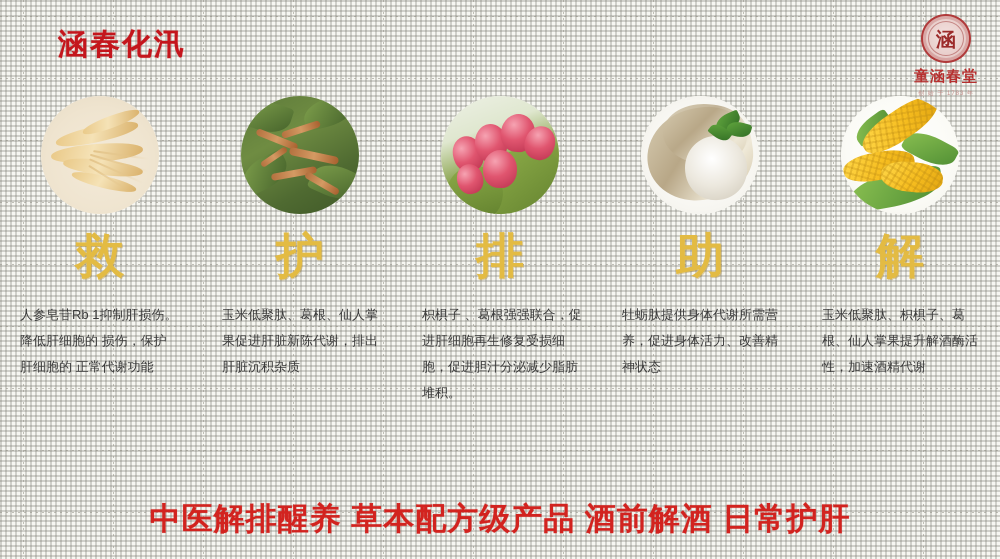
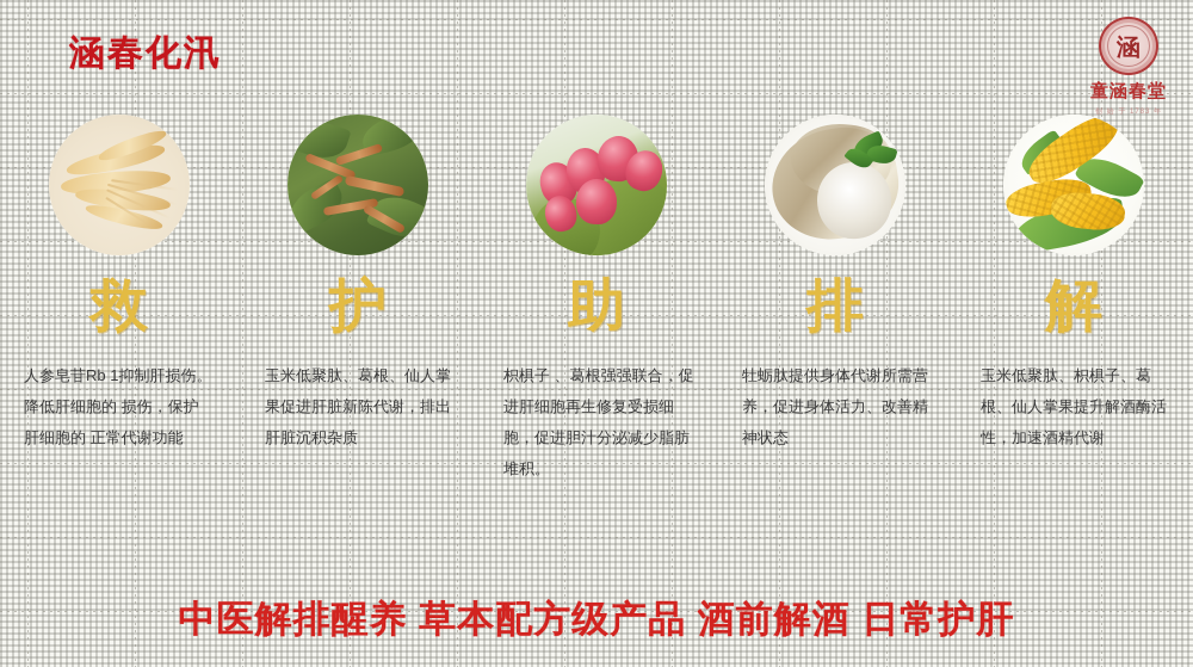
  涵春化汛
  涵
  童涵春堂
  救
  人参皂苷Rb 1抑制肝损伤。降低肝细胞的 损伤，保护肝细胞的 正常代谢功能
  护
  玉米低聚肽、葛根、仙人掌果促进肝脏新陈代谢，排出肝脏沉积杂质
- 排
+ 助
  枳椇子 、葛根强强联合，促进肝细胞再生修复受损细胞，促进胆汁分泌减少脂肪堆积。
- 助
+ 排
  牡蛎肽提供身体代谢所需营养，促进身体活力、改善精神状态
  解
  玉米低聚肽、枳椇子、葛根、仙人掌果提升解酒酶活性，加速酒精代谢
  中医解排醒养 草本配方级产品 酒前解酒 日常护肝
